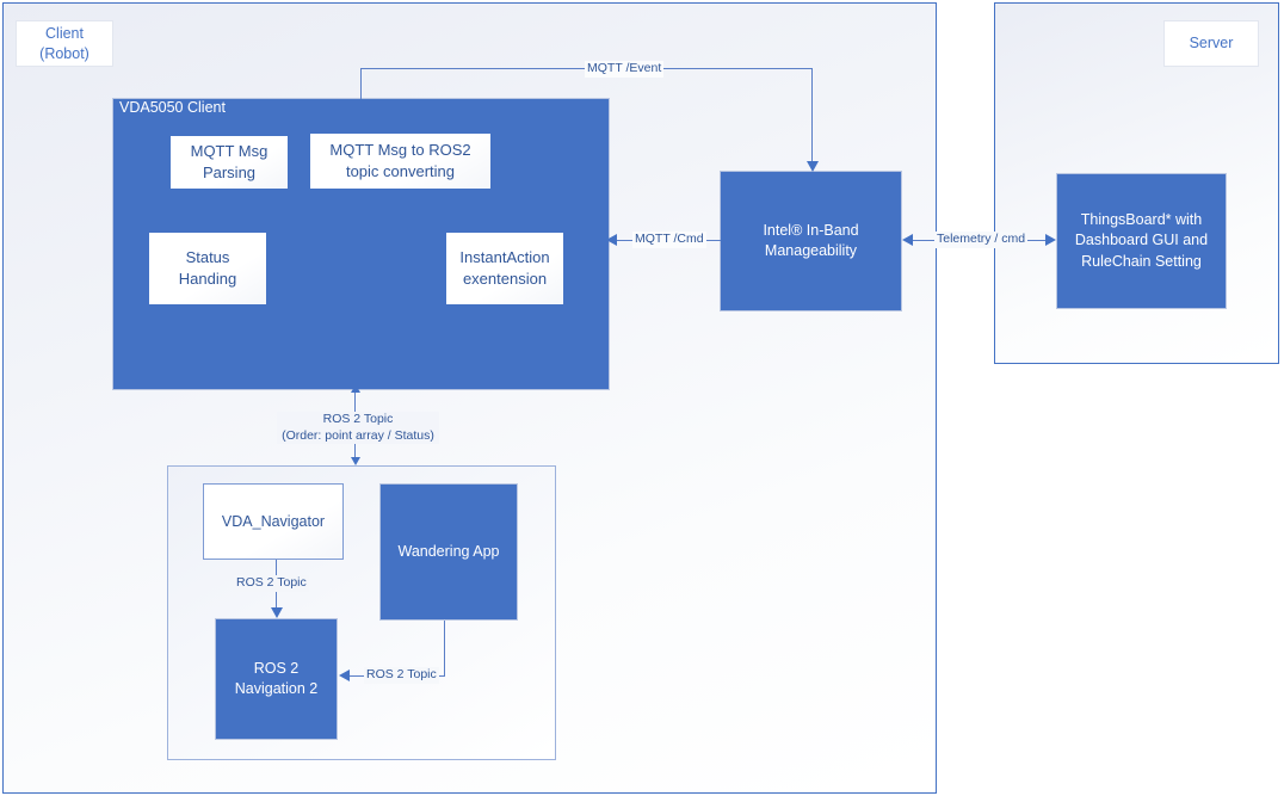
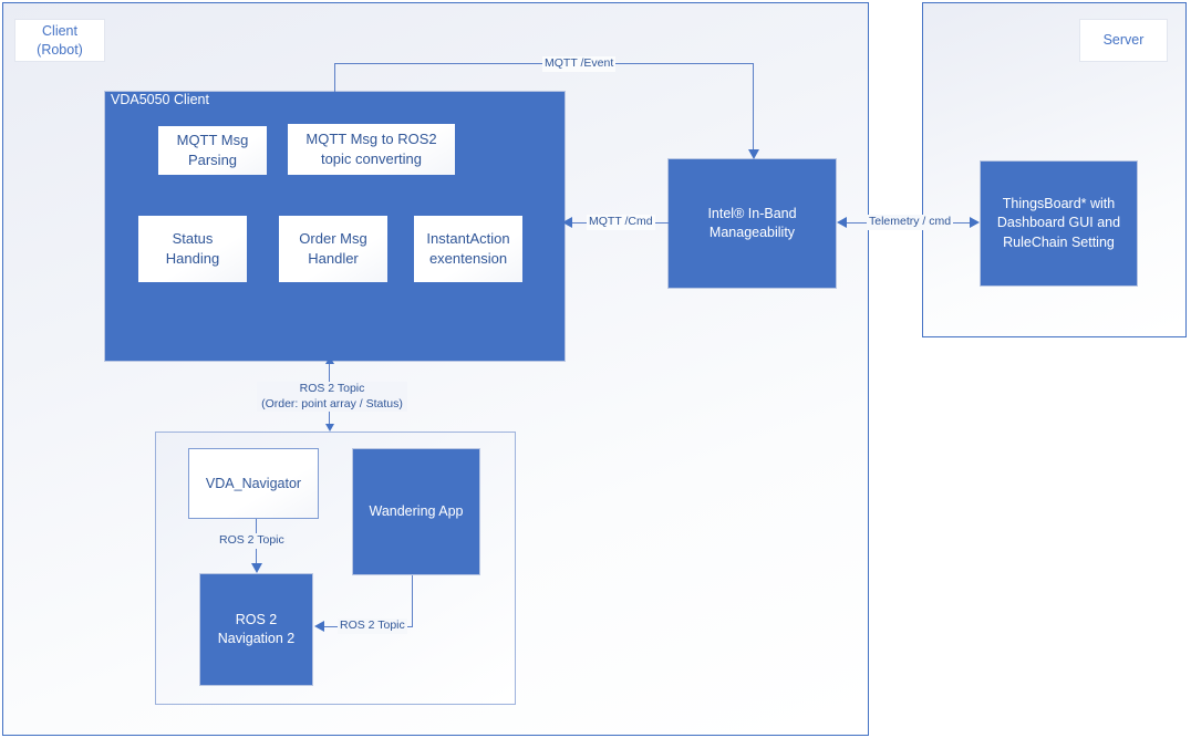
  Client
  (Robot)
  Server
  VDA5050 Client
  MQTT Msg
  Parsing
  MQTT Msg to ROS2
  topic converting
  Status
  Handing
+ Order Msg
+ Handler
  InstantAction
  exentension
  Intel® In-Band
  Manageability
  ThingsBoard* with
  Dashboard GUI and
  RuleChain Setting
  MQTT /Event
  MQTT /Cmd
  Telemetry / cmd
  ROS 2 Topic
  (Order: point array / Status)
  VDA_Navigator
  Wandering App
  ROS 2
  Navigation 2
  ROS 2 Topic
  ROS 2 Topic
